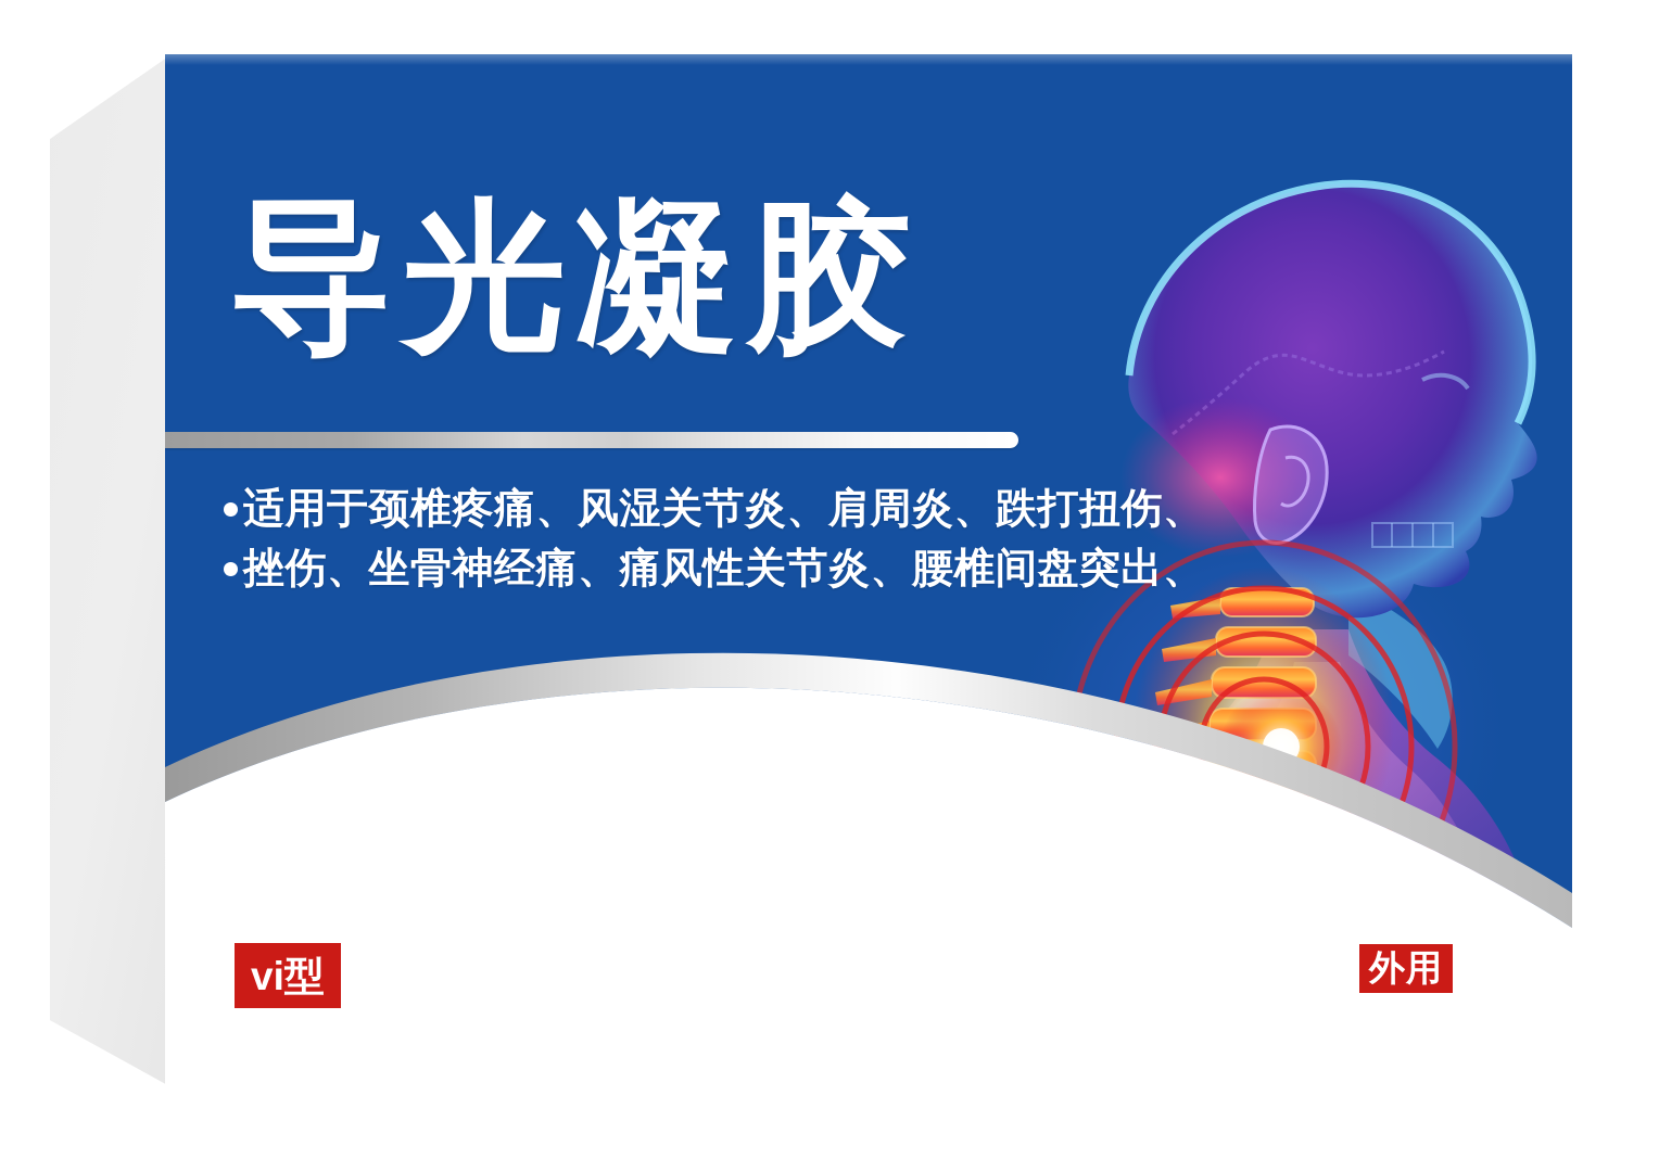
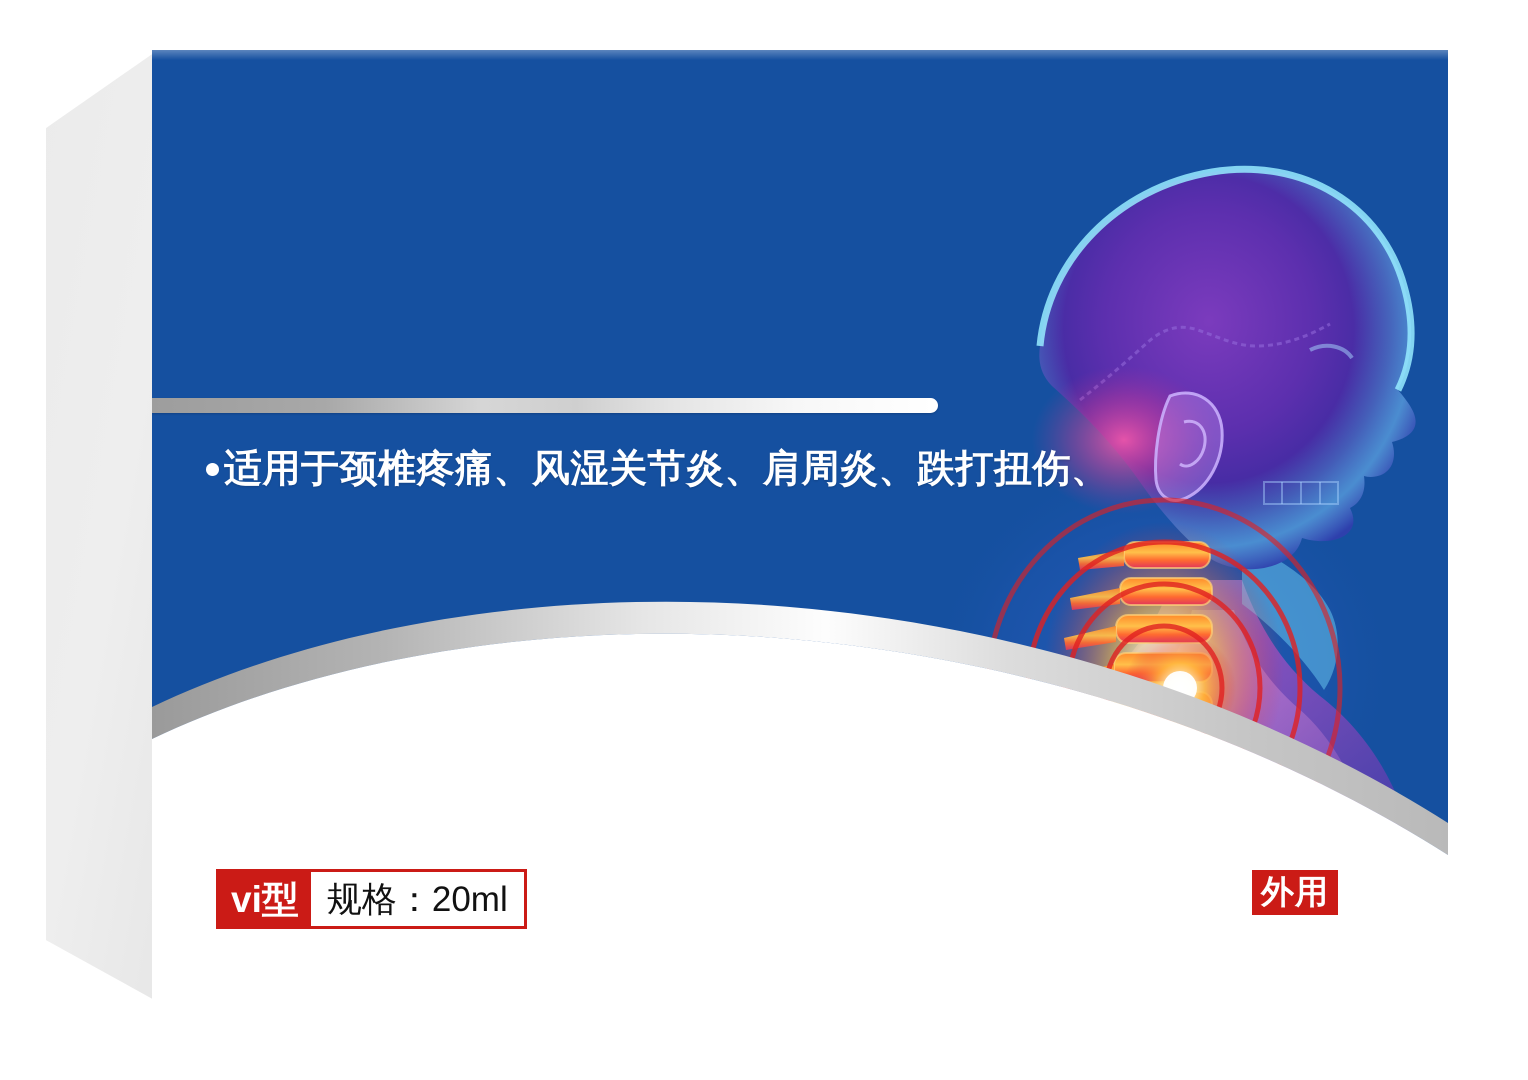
- 导光凝胶
  适用于颈椎疼痛、风湿关节炎、肩周炎、跌打扭伤、
- 挫伤、坐骨神经痛、痛风性关节炎、腰椎间盘突出、
  vi型
+ 规格：20ml
  外用
